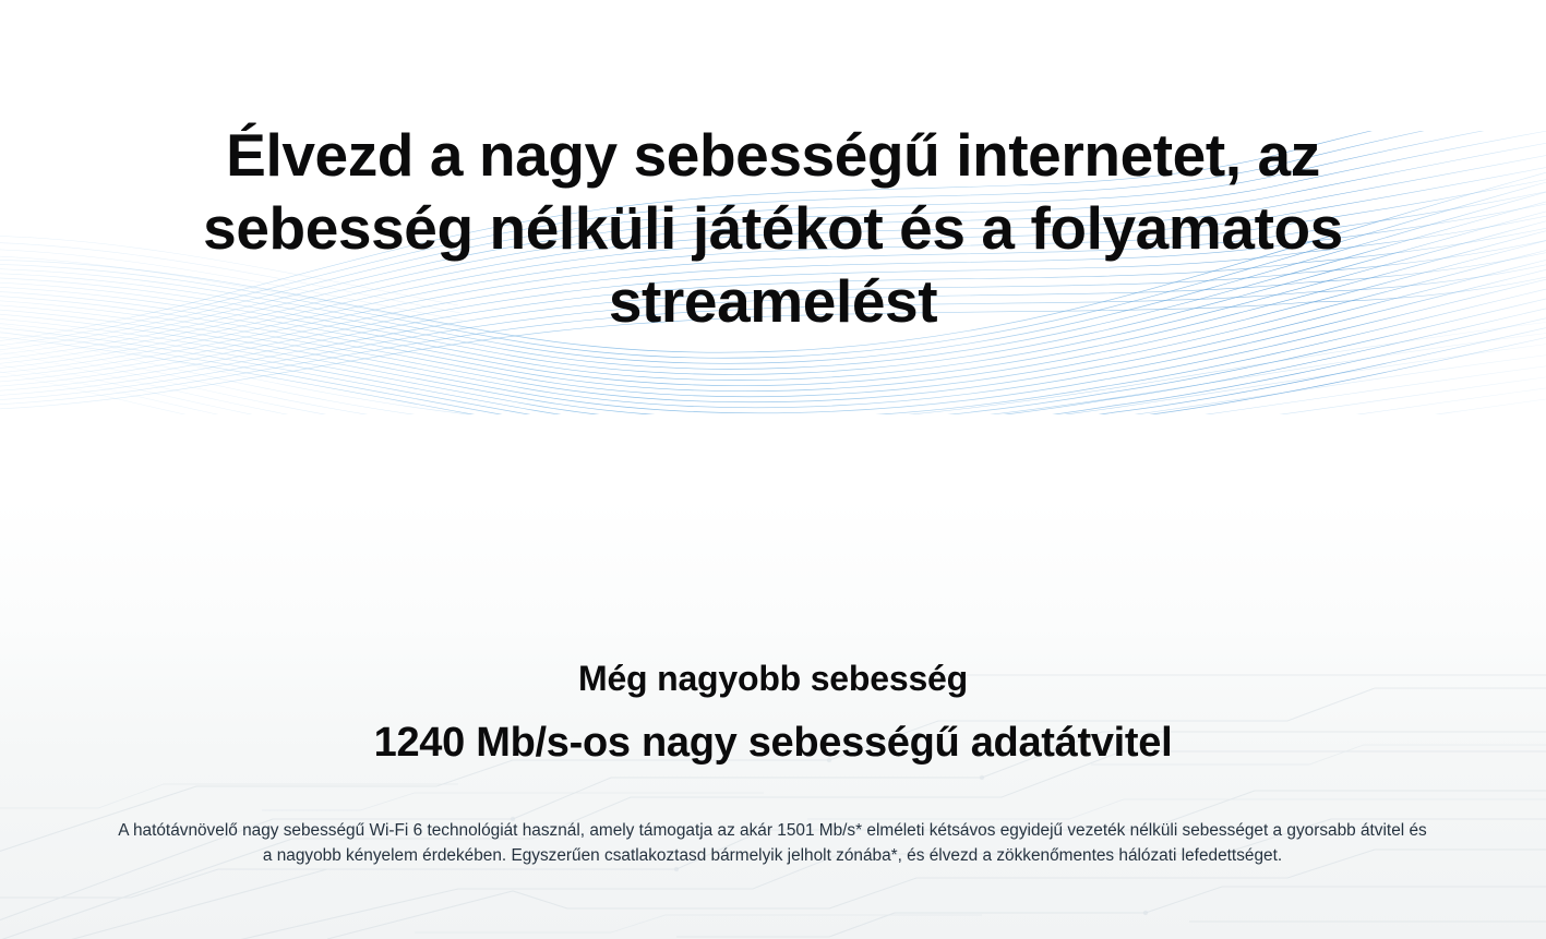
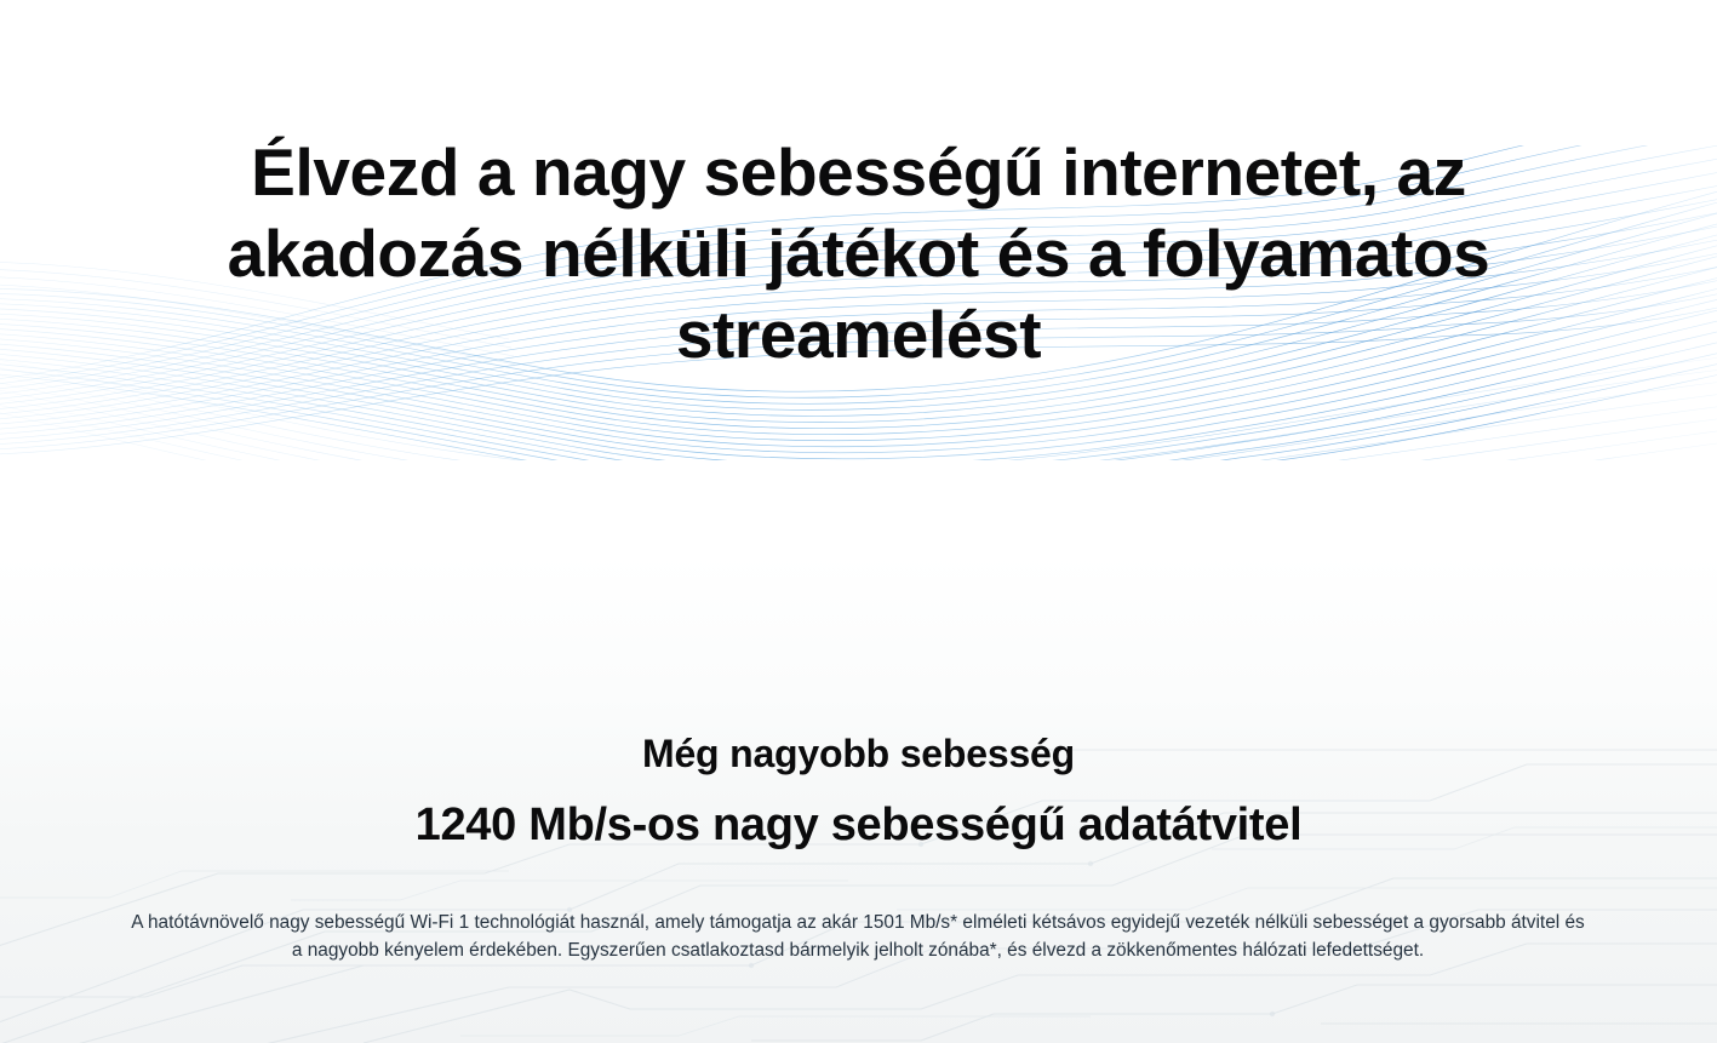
  Élvezd a nagy sebességű internetet, az
- sebesség nélküli játékot és a folyamatos
+ akadozás nélküli játékot és a folyamatos
  streamelést
  Még nagyobb sebesség
  1240 Mb/s-os nagy sebességű adatátvitel
- A hatótávnövelő nagy sebességű Wi-Fi 6 technológiát használ, amely támogatja az akár 1501 Mb/s* elméleti kétsávos egyidejű vezeték nélküli sebességet a gyorsabb átvitel és a nagyobb kényelem érdekében. Egyszerűen csatlakoztasd bármelyik jelholt zónába*, és élvezd a zökkenőmentes hálózati lefedettséget.
+ A hatótávnövelő nagy sebességű Wi-Fi 1 technológiát használ, amely támogatja az akár 1501 Mb/s* elméleti kétsávos egyidejű vezeték nélküli sebességet a gyorsabb átvitel és a nagyobb kényelem érdekében. Egyszerűen csatlakoztasd bármelyik jelholt zónába*, és élvezd a zökkenőmentes hálózati lefedettséget.
